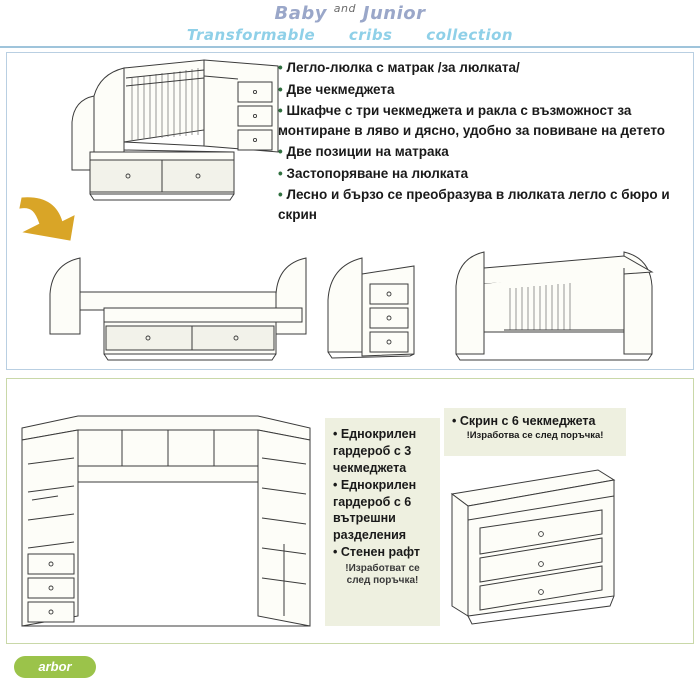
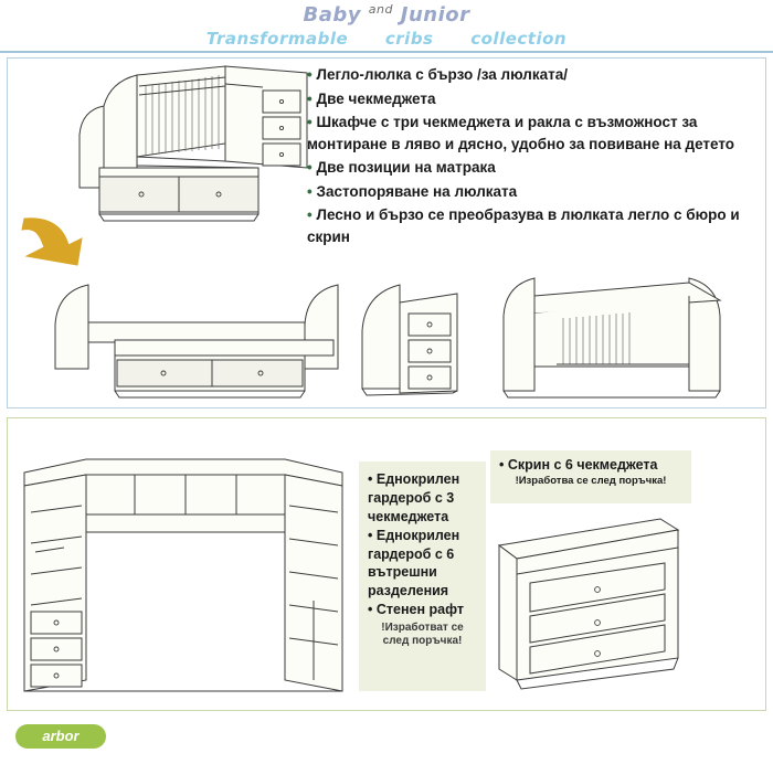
  Baby and Junior
  Transformable cribs collection
- • Легло-люлка с матрак /за люлката/
+ • Легло-люлка с бързо /за люлката/
  • Две чекмеджета
  • Шкафче с три чекмеджета и ракла с възможност за монтиране в ляво и дясно, удобно за повиване на детето
  • Две позиции на матрака
  • Застопоряване на люлката
  • Лесно и бързо се преобразува в люлката легло с бюро и скрин
  • Еднокрилен гардероб с 3 чекмеджета
  • Еднокрилен гардероб с 6 вътрешни разделения
  • Стенен рафт
  !Изработват се след поръчка!
  • Скрин с 6 чекмеджета
  !Изработва се след поръчка!
  arbor
